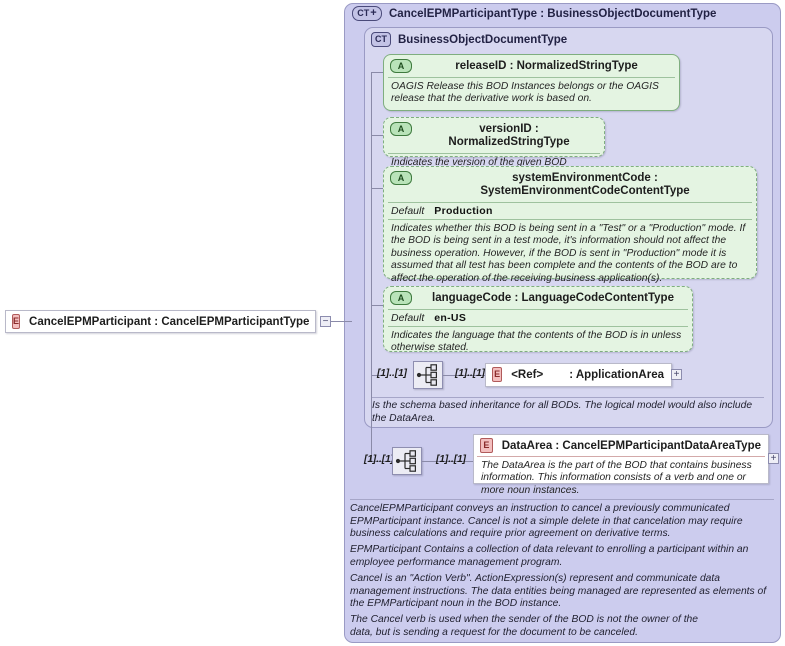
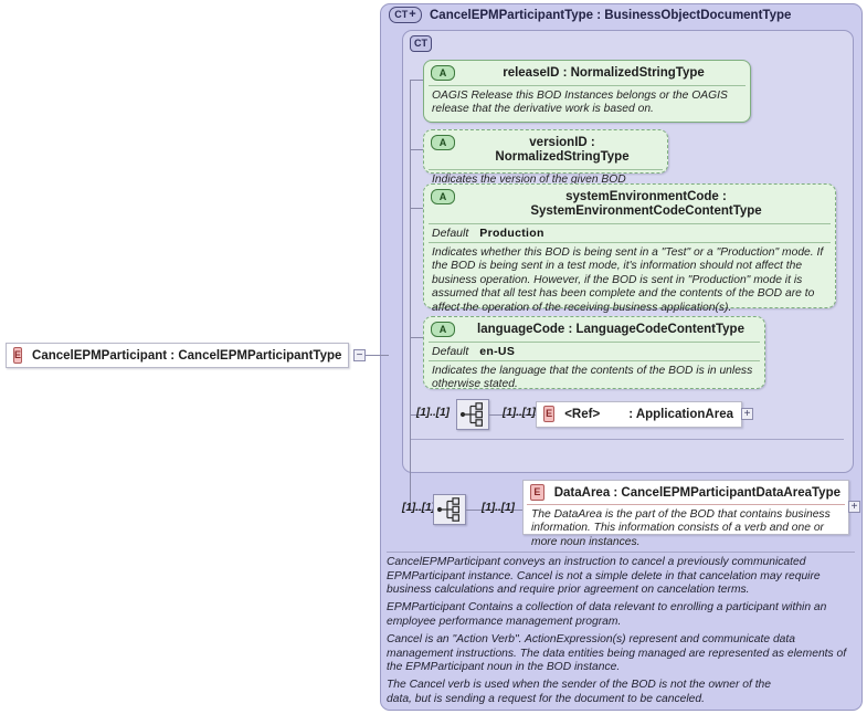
  CT
  +
  CancelEPMParticipantType : BusinessObjectDocumentType
  CT
- BusinessObjectDocumentType
  A
  releaseID : NormalizedStringType
  OAGIS Release this BOD Instances belongs or the OAGIS release that the derivative work is based on.
  A
  versionID : NormalizedStringType
  Indicates the version of the given BOD
  A
  systemEnvironmentCode : SystemEnvironmentCodeContentType
  Default
  Production
  Indicates whether this BOD is being sent in a "Test" or a "Production" mode. If the BOD is being sent in a test mode, it's information should not affect the business operation. However, if the BOD is sent in "Production" mode it is assumed that all test has been complete and the contents of the BOD are to affect the operation of the receiving business application(s).
  A
  languageCode : LanguageCodeContentType
  Default
  en-US
  Indicates the language that the contents of the BOD is in unless otherwise stated.
  [1]..[1]
  [1]..[1]
  E
  <Ref>
  : ApplicationArea
  +
- Is the schema based inheritance for all BODs. The logical model would also include the DataArea.
  [1]..[1
  [1]..[1]
  E
  DataArea : CancelEPMParticipantDataAreaType
  The DataArea is the part of the BOD that contains business information. This information consists of a verb and one or more noun instances.
  +
- CancelEPMParticipant conveys an instruction to cancel a previously communicated EPMParticipant instance. Cancel is not a simple delete in that cancelation may require business calculations and require prior agreement on derivative terms.
+ CancelEPMParticipant conveys an instruction to cancel a previously communicated EPMParticipant instance. Cancel is not a simple delete in that cancelation may require business calculations and require prior agreement on cancelation terms.
  EPMParticipant Contains a collection of data relevant to enrolling a participant within an employee performance management program.
  Cancel is an "Action Verb". ActionExpression(s) represent and communicate data management instructions. The data entities being managed are represented as elements of the EPMParticipant noun in the BOD instance.
  The Cancel verb is used when the sender of the BOD is not the owner of the
  data, but is sending a request for the document to be canceled.
  E
  CancelEPMParticipant : CancelEPMParticipantType
  −
